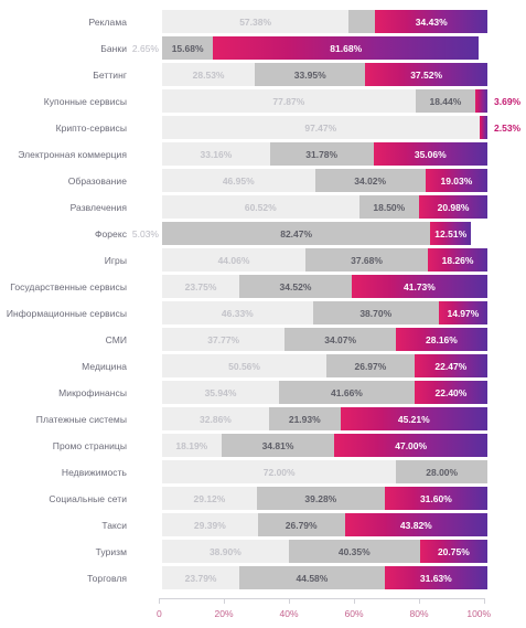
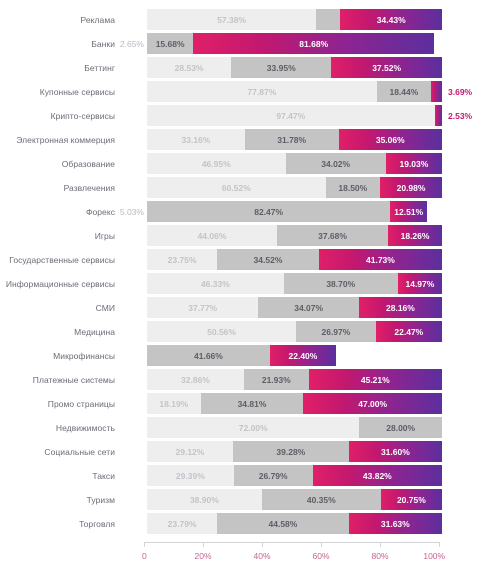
  Реклама
  57.38%
  34.43%
  Банки
  2.65%
  15.68%
  81.68%
  Беттинг
  28.53%
  33.95%
  37.52%
  Купонные сервисы
  77.87%
  18.44%
  3.69%
  Крипто-сервисы
  97.47%
  2.53%
  Электронная коммерция
  33.16%
  31.78%
  35.06%
  Образование
  46.95%
  34.02%
  19.03%
  Развлечения
  60.52%
  18.50%
  20.98%
  Форекс
  5.03%
  82.47%
  12.51%
  Игры
  44.06%
  37.68%
  18.26%
  Государственные сервисы
  23.75%
  34.52%
  41.73%
  Информационные сервисы
  46.33%
  38.70%
  14.97%
  СМИ
  37.77%
  34.07%
  28.16%
  Медицина
  50.56%
  26.97%
  22.47%
  Микрофинансы
- 35.94%
  41.66%
  22.40%
  Платежные системы
  32.86%
  21.93%
  45.21%
  Промо страницы
  18.19%
  34.81%
  47.00%
  Недвижимость
  72.00%
  28.00%
  Социальные сети
  29.12%
  39.28%
  31.60%
  Такси
  29.39%
  26.79%
  43.82%
  Туризм
  38.90%
  40.35%
  20.75%
  Торговля
  23.79%
  44.58%
  31.63%
  0
  20%
  40%
  60%
  80%
  100%
